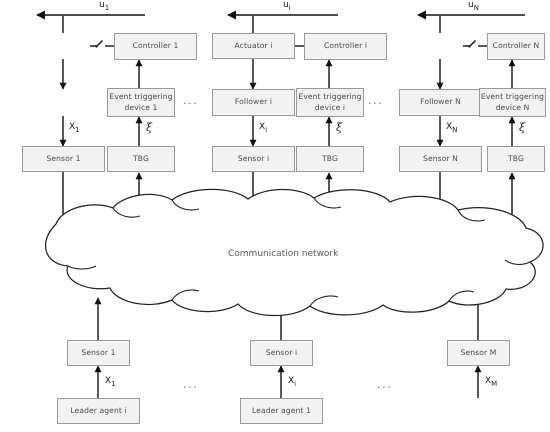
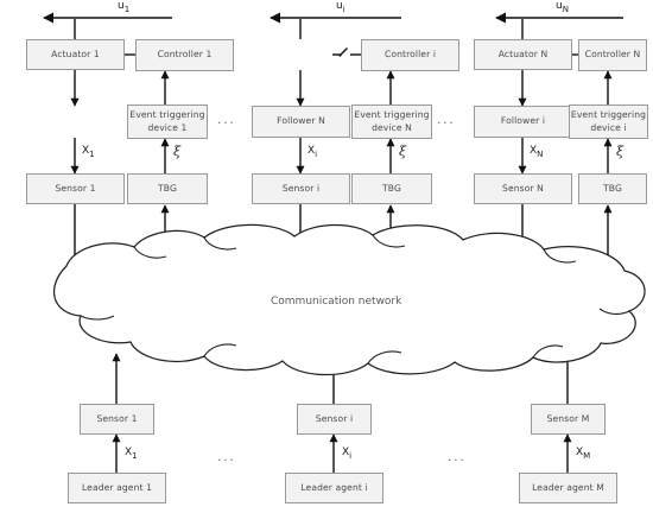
  u1
  ui
  uN
+ Actuator 1
  Controller 1
  Event triggering
  device 1
  Sensor 1
  TBG
  X1
  ξ
- Actuator i
  Controller i
- Follower i
+ Follower N
  Event triggering
- device i
+ device N
  Sensor i
  TBG
  Xi
  ξ
+ Actuator N
  Controller N
- Follower N
+ Follower i
  Event triggering
- device N
+ device i
  Sensor N
  TBG
  XN
  ξ
  ···
  ···
  Communication network
  Sensor 1
- Leader agent i
+ Leader agent 1
  X1
  Sensor i
- Leader agent 1
+ Leader agent i
  Xi
  Sensor M
+ Leader agent M
  XM
  ···
  ···
